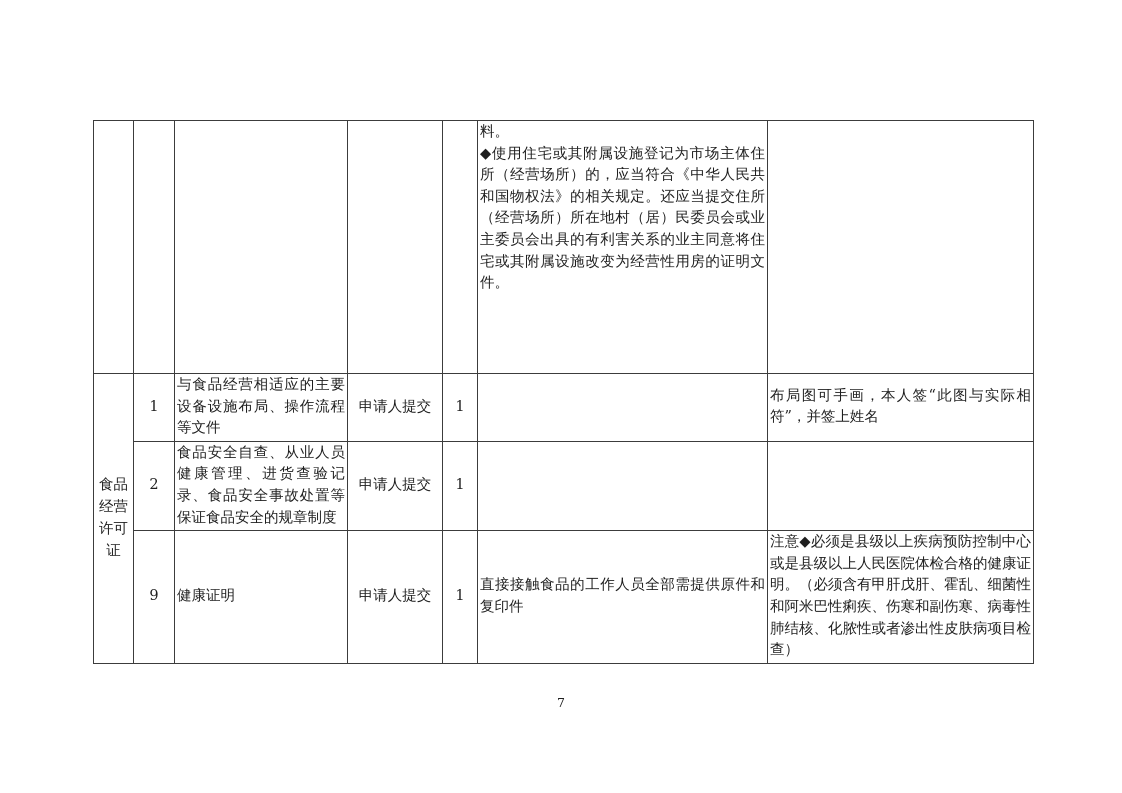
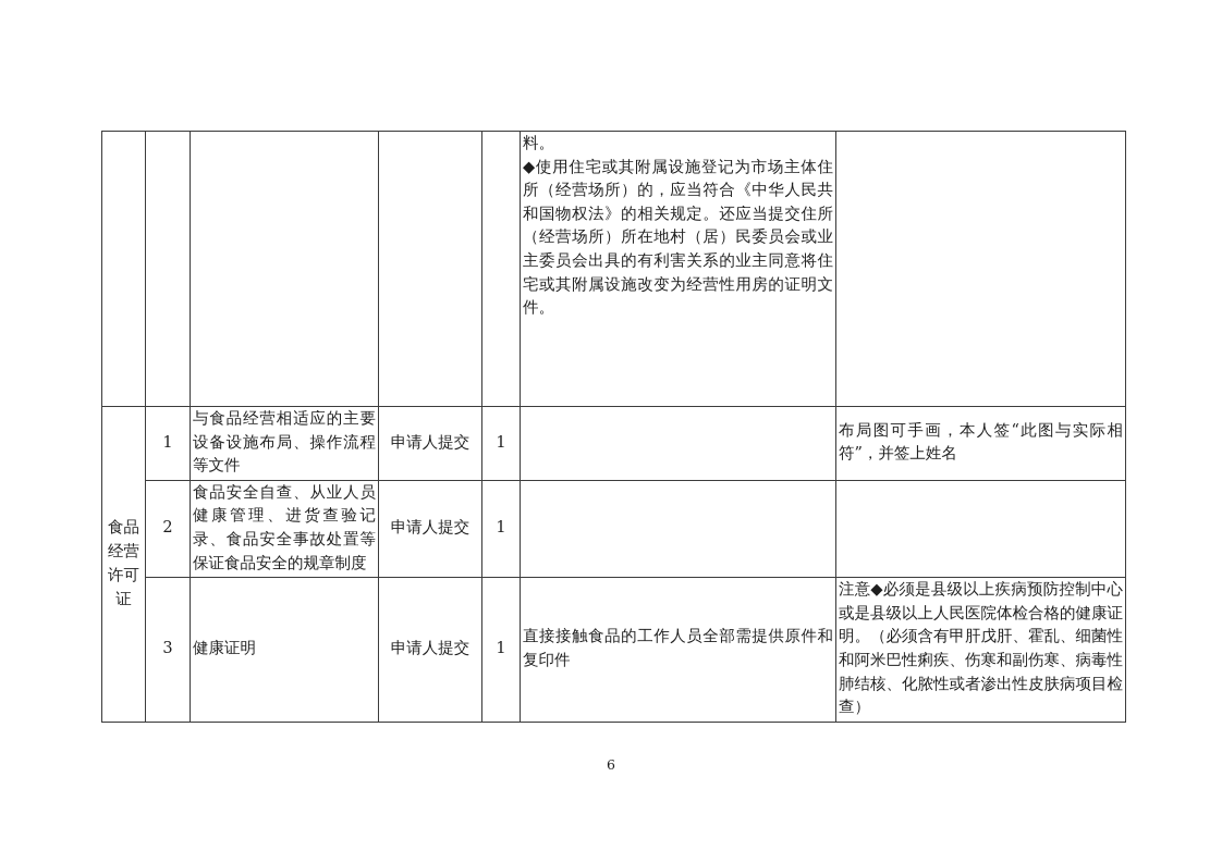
  					料。 ◆使用住宅或其附属设施登记为市场主体住所（经营场所）的，应当符合《中华人民共和国物权法》的相关规定。还应当提交住所（经营场所）所在地村（居）民委员会或业主委员会出具的有利害关系的业主同意将住宅或其附属设施改变为经营性用房的证明文件。
  食品经营许可证	1	与食品经营相适应的主要设备设施布局、操作流程等文件	申请人提交	1		布局图可手画，本人签“此图与实际相符”，并签上姓名
  2	食品安全自查、从业人员健康管理、进货查验记录、食品安全事故处置等保证食品安全的规章制度	申请人提交	1
- 9	健康证明	申请人提交	1	直接接触食品的工作人员全部需提供原件和复印件	注意◆必须是县级以上疾病预防控制中心或是县级以上人民医院体检合格的健康证明。（必须含有甲肝戊肝、霍乱、细菌性和阿米巴性痢疾、伤寒和副伤寒、病毒性肺结核、化脓性或者渗出性皮肤病项目检查）
+ 3	健康证明	申请人提交	1	直接接触食品的工作人员全部需提供原件和复印件	注意◆必须是县级以上疾病预防控制中心或是县级以上人民医院体检合格的健康证明。（必须含有甲肝戊肝、霍乱、细菌性和阿米巴性痢疾、伤寒和副伤寒、病毒性肺结核、化脓性或者渗出性皮肤病项目检查）
- 7
+ 6
